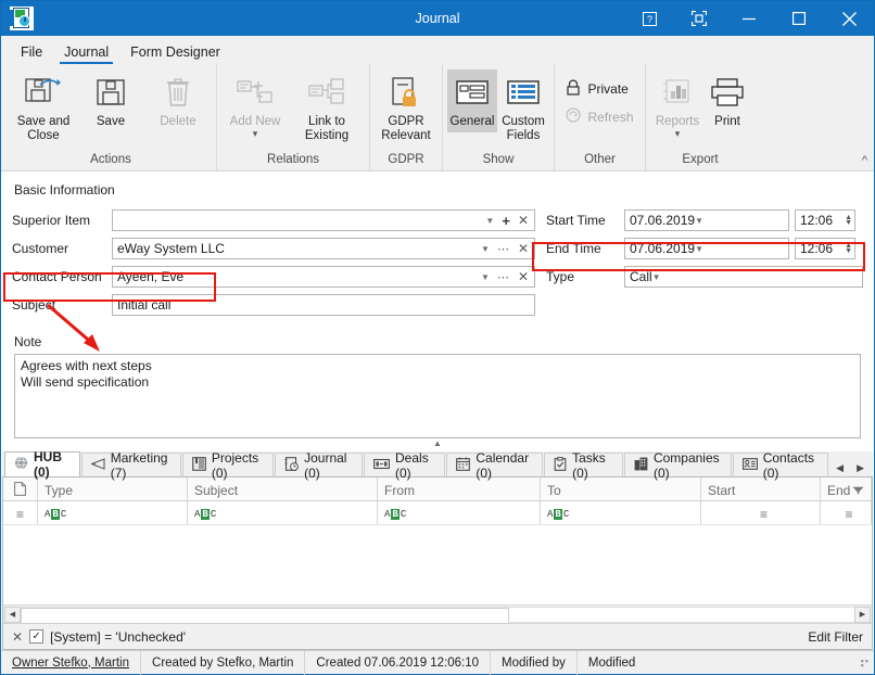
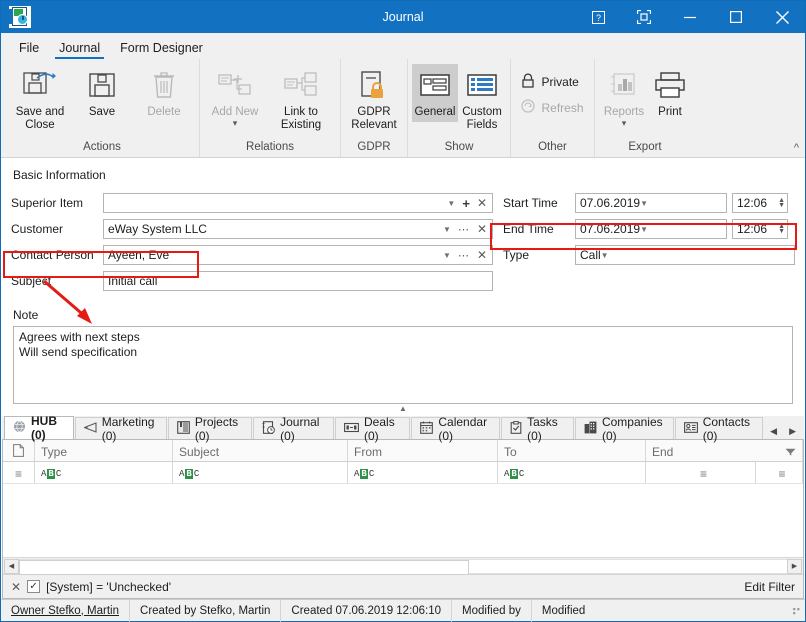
  Journal
  ?
  File
  Journal
  Form Designer
  Save and Close
  Save
  Delete
  Actions
  Add New
  ▾
  Link to Existing
  Relations
  GDPR Relevant
  GDPR
  General
  Custom Fields
  Show
  Private
  Refresh
  Other
  Reports
  ▾
  Print
  Export
  ^
  Basic Information
  Superior Item
  ▼
  +
  ✕
  Customer
  eWay System LLC
  ▼
  ⋯
  ✕
  Contact Person
  Ayeen, Eve
  ▼
  ⋯
  ✕
  Subjet
  Initial call
  Start Time
  07.06.2019
  ▼
  12:06
  End Time
  07.06.2019
  ▼
  12:06
  Type
  Call
  ▼
  Note
  Agrees with next steps
  Will send specification
  ▲
  HUB (0)
- Marketing (7)
+ Marketing (0)
  Projects (0)
  Journal (0)
  Deals (0)
  Calendar (0)
  Tasks (0)
  Companies (0)
  Contacts (0)
  ◀
  ▶
  Type
  Subject
  From
  To
- Start
  End
  ≡
  A
  B
  C
  A
  B
  C
  A
  B
  C
  A
  B
  C
  ≡
  ≡
  ✕
  ✓
  [System] = 'Unchecked'
  Edit Filter
  Owner Stefko, Martin
  Created by Stefko, Martin
  Created 07.06.2019 12:06:10
  Modified by
  Modified
  ▪▪
  ▪
